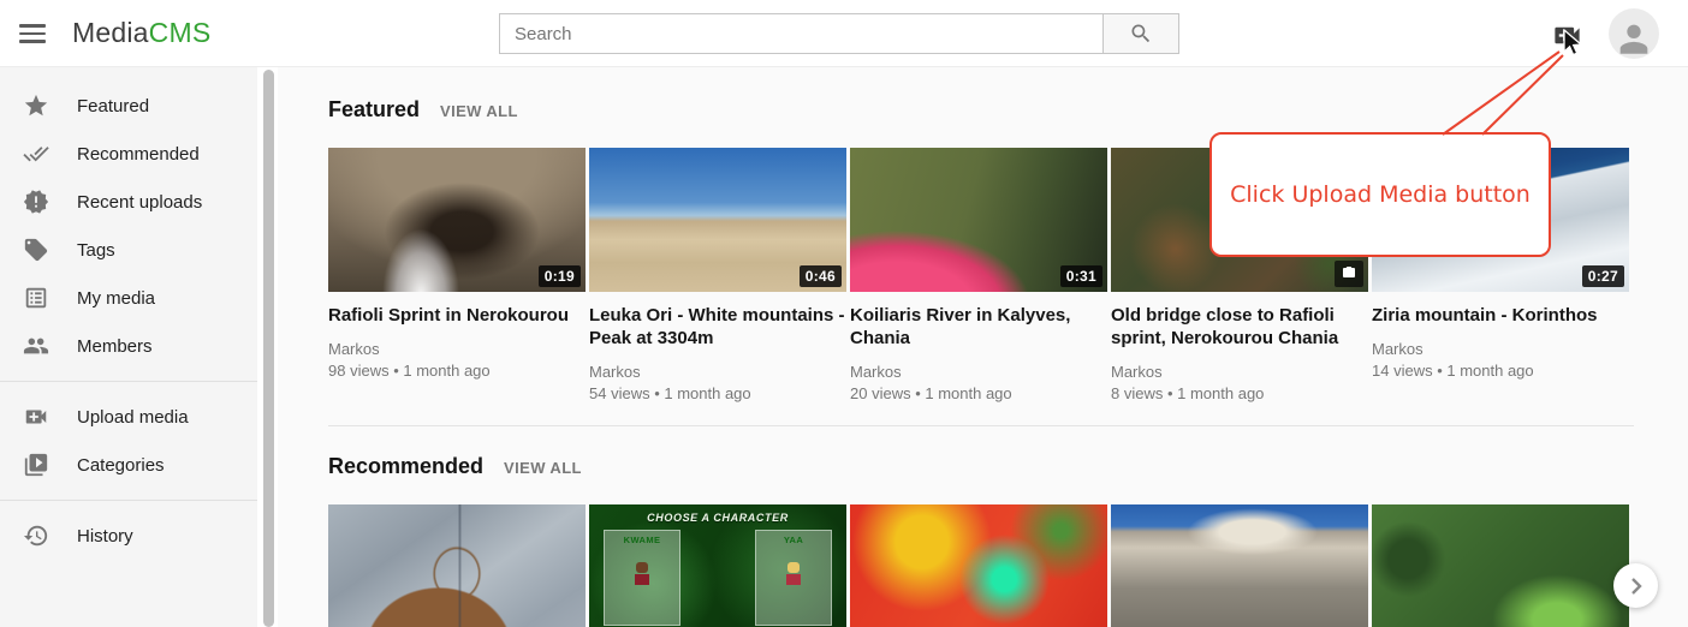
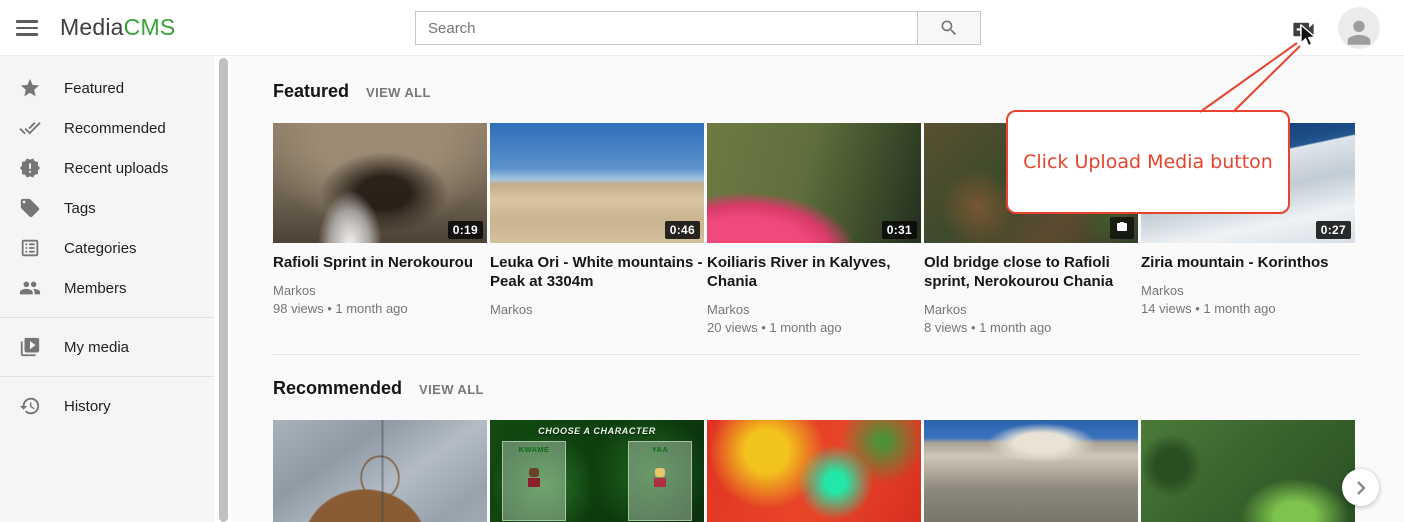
  MediaCMS
  Search
  Featured
  Recommended
  Recent uploads
  Tags
- My media
+ Categories
  Members
- Upload media
- Categories
+ My media
  History
  Featured
  VIEW ALL
  0:19
  Rafioli Sprint in Nerokourou
  Markos
  98 views • 1 month ago
  0:46
  Leuka Ori - White mountains - Peak at 3304m
  Markos
- 54 views • 1 month ago
  0:31
  Koiliaris River in Kalyves, Chania
  Markos
  20 views • 1 month ago
  Old bridge close to Rafioli sprint, Nerokourou Chania
  Markos
  8 views • 1 month ago
  0:27
  Ziria mountain - Korinthos
  Markos
  14 views • 1 month ago
  Recommended
  VIEW ALL
  CHOOSE A CHARACTER
  KWAME
  YAA
  Click Upload Media button
